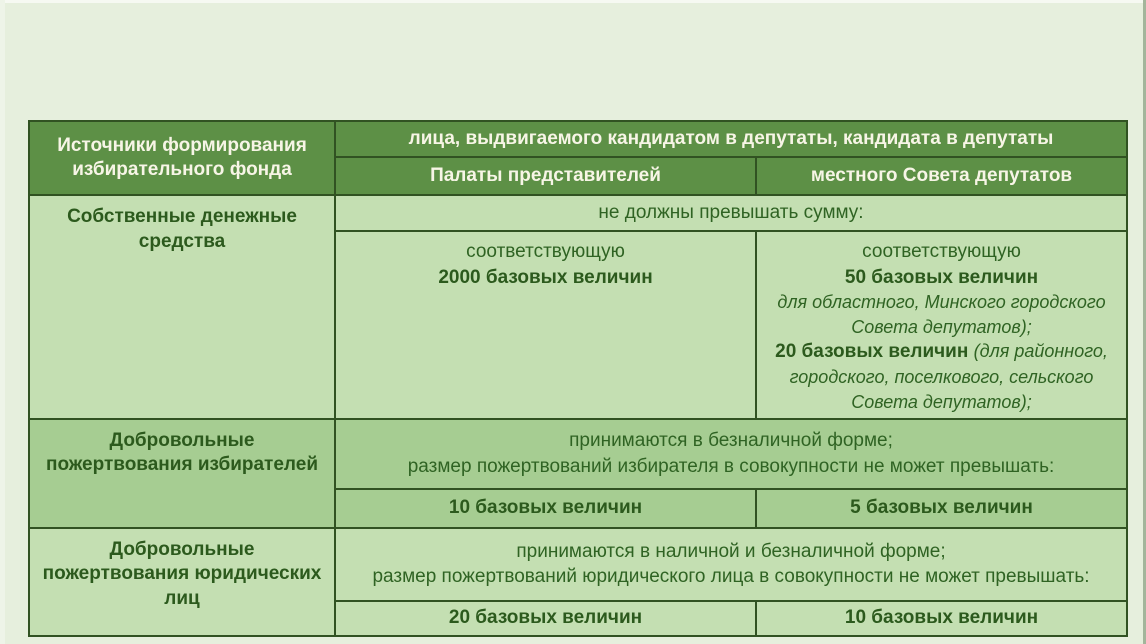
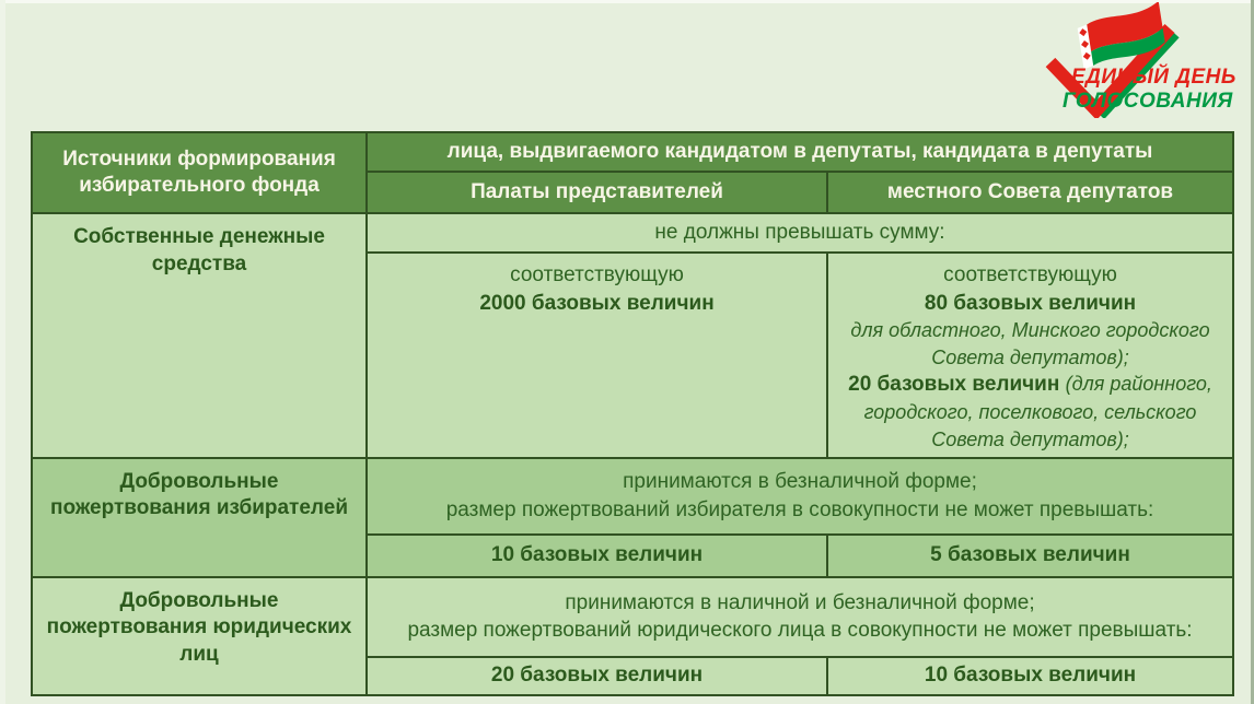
+ ЕДИНЫЙ ДЕНЬ
+ ГОЛОСОВАНИЯ
  Источники формирования избирательного фонда	лица, выдвигаемого кандидатом в депутаты, кандидата в депутаты
  Палаты представителей	местного Совета депутатов
  Собственные денежные средства	не должны превышать сумму:
- соответствующую 2000 базовых величин	соответствующую 50 базовых величин для областного, Минского городского Совета депутатов); 20 базовых величин (для районного, городского, поселкового, сельского Совета депутатов);
+ соответствующую 2000 базовых величин	соответствующую 80 базовых величин для областного, Минского городского Совета депутатов); 20 базовых величин (для районного, городского, поселкового, сельского Совета депутатов);
  Добровольные пожертвования избирателей	принимаются в безналичной форме; размер пожертвований избирателя в совокупности не может превышать:
  10 базовых величин	5 базовых величин
  Добровольные пожертвования юридических лиц	принимаются в наличной и безналичной форме; размер пожертвований юридического лица в совокупности не может превышать:
  20 базовых величин	10 базовых величин
